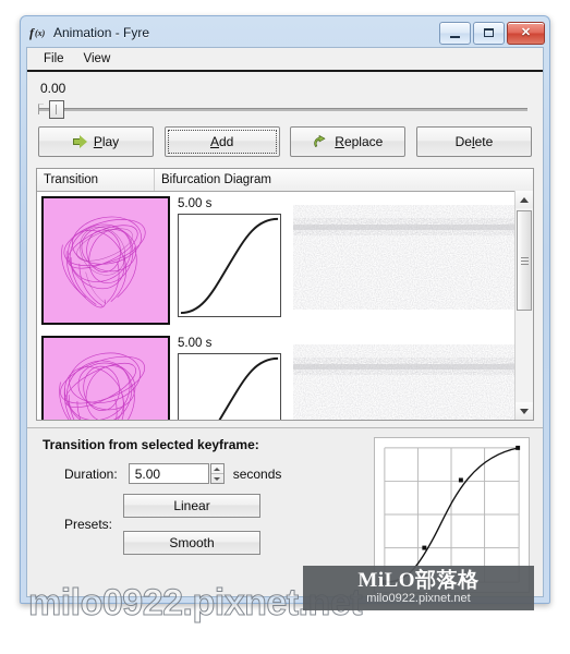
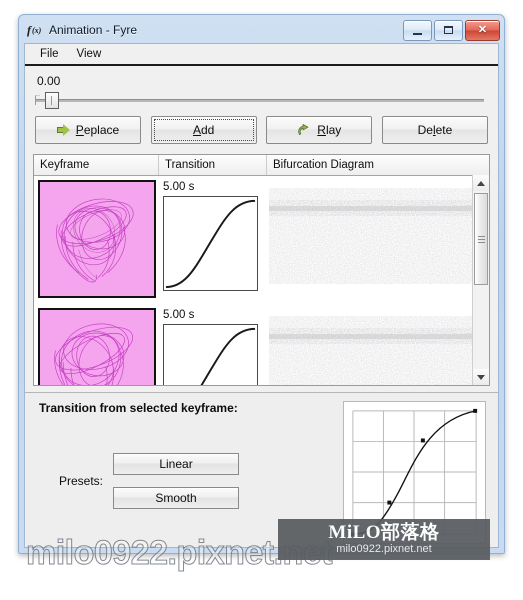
  f
  (x)
  Animation - Fyre
  ✕
  File
  View
  0.00
- Play
+ Peplace
  Add
- Replace
+ Rlay
  Delete
+ Keyframe
  Transition
  Bifurcation Diagram
  5.00 s
  5.00 s
  Transition from selected keyframe:
- Duration:
- 5.00
- seconds
  Presets:
  Linear
  Smooth
  milo0922.pixnet
  MiLO部落格
  milo0922.pixnet.net
